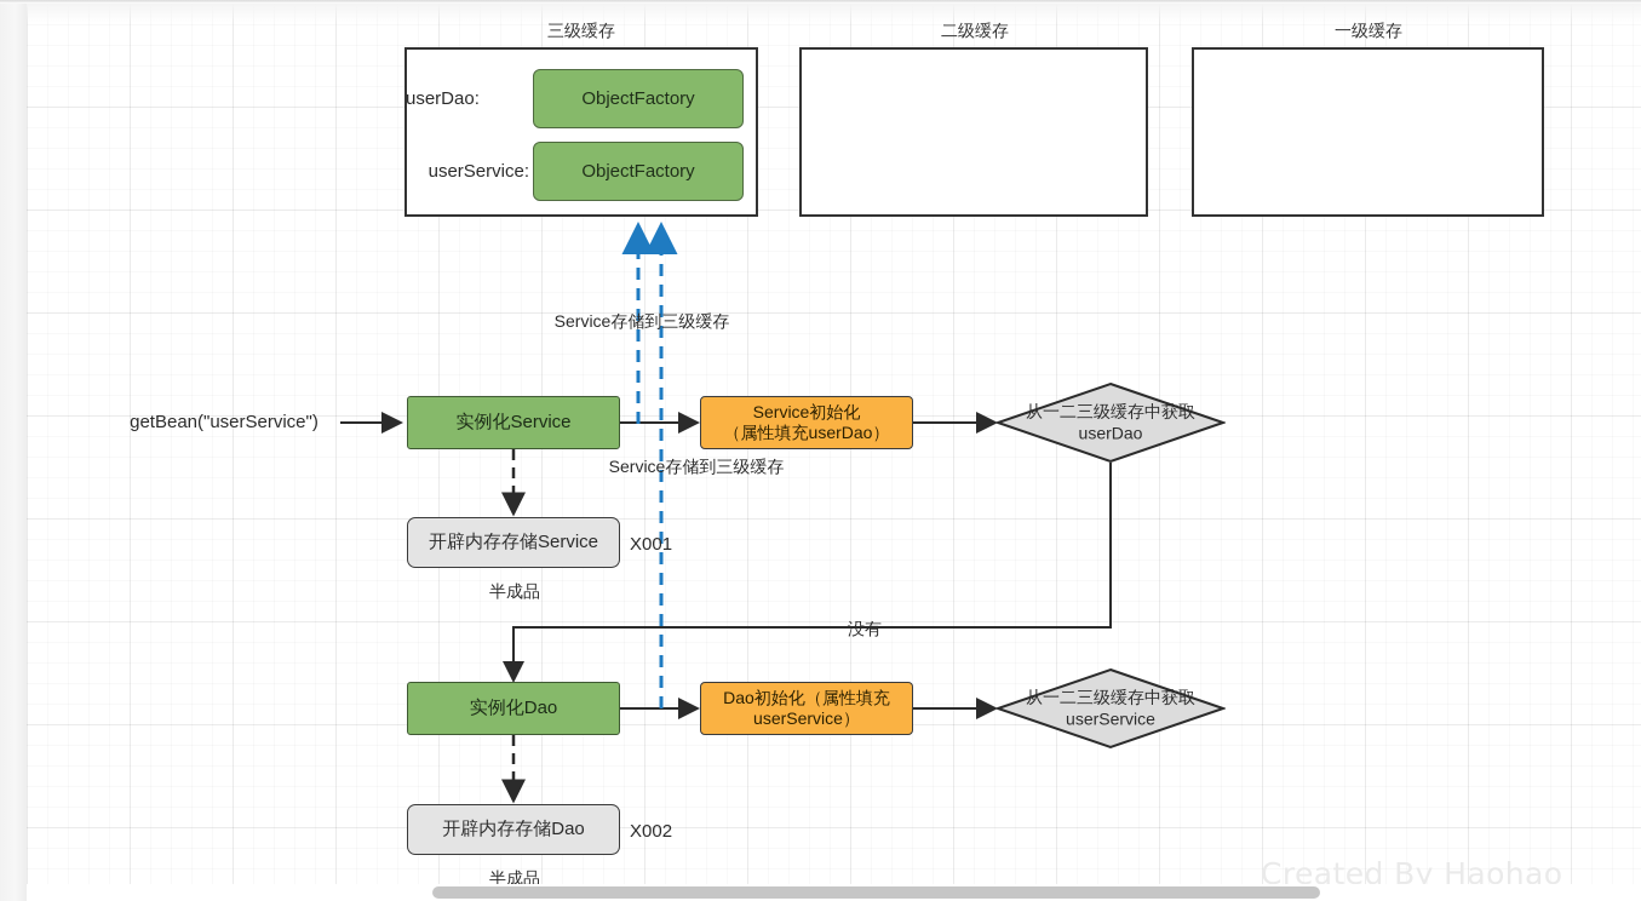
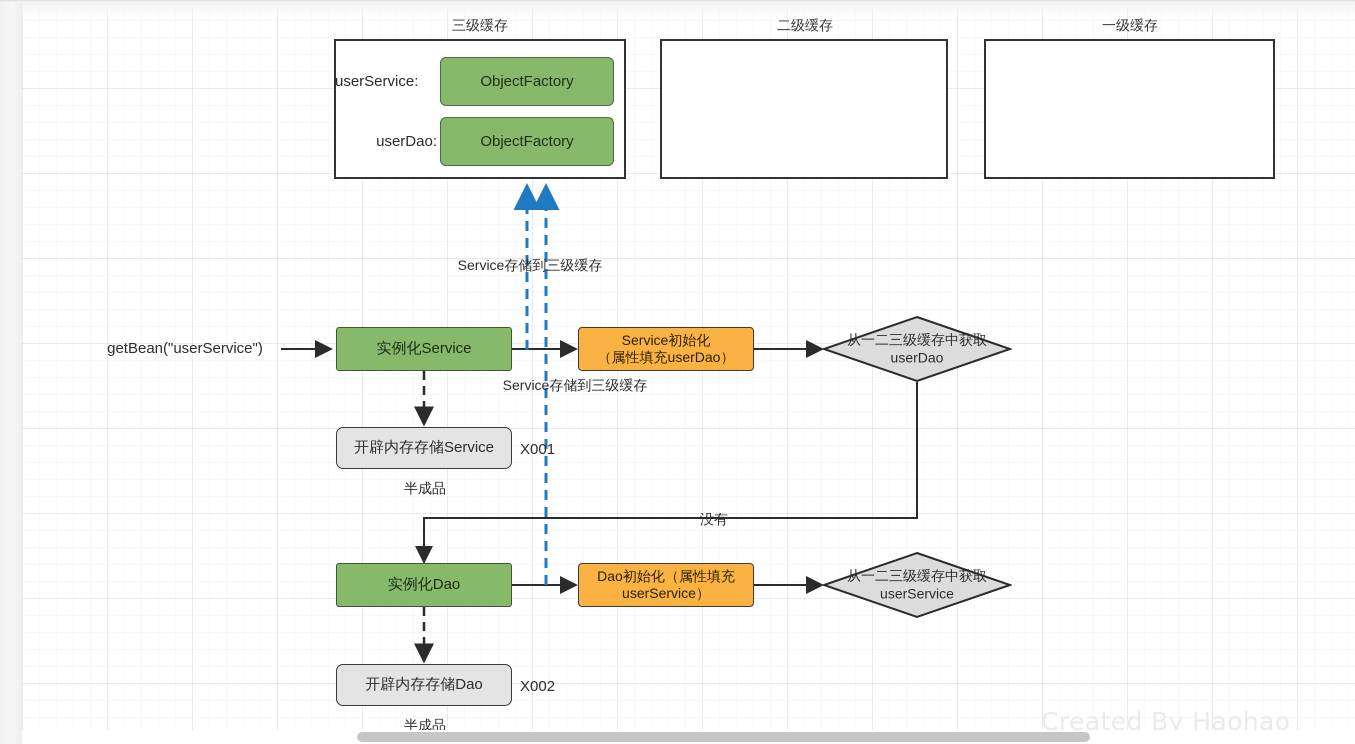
  三级缓存
- userDao:
+ userService:
  ObjectFactory
- userService:
+ userDao:
  ObjectFactory
  二级缓存
  一级缓存
  Service存储到三级缓存
  Service存储到三级缓存
  没有
  getBean("userService")
  实例化Service
  Service初始化
  （属性填充userDao）
  从一二三级缓存中获取
  userDao
  开辟内存存储Service
  X001
  半成品
  实例化Dao
  Dao初始化（属性填充
  userService）
  从一二三级缓存中获取
  userService
  开辟内存存储Dao
  X002
  半成品
  Created By Haohao
